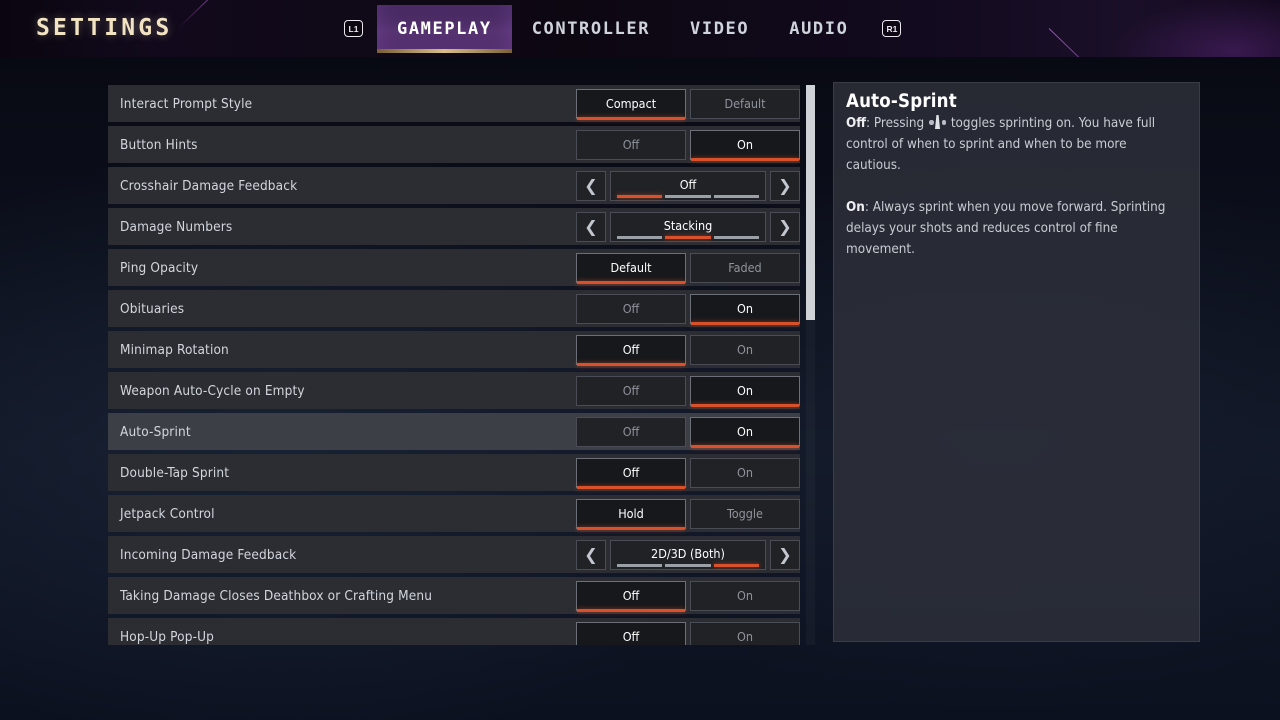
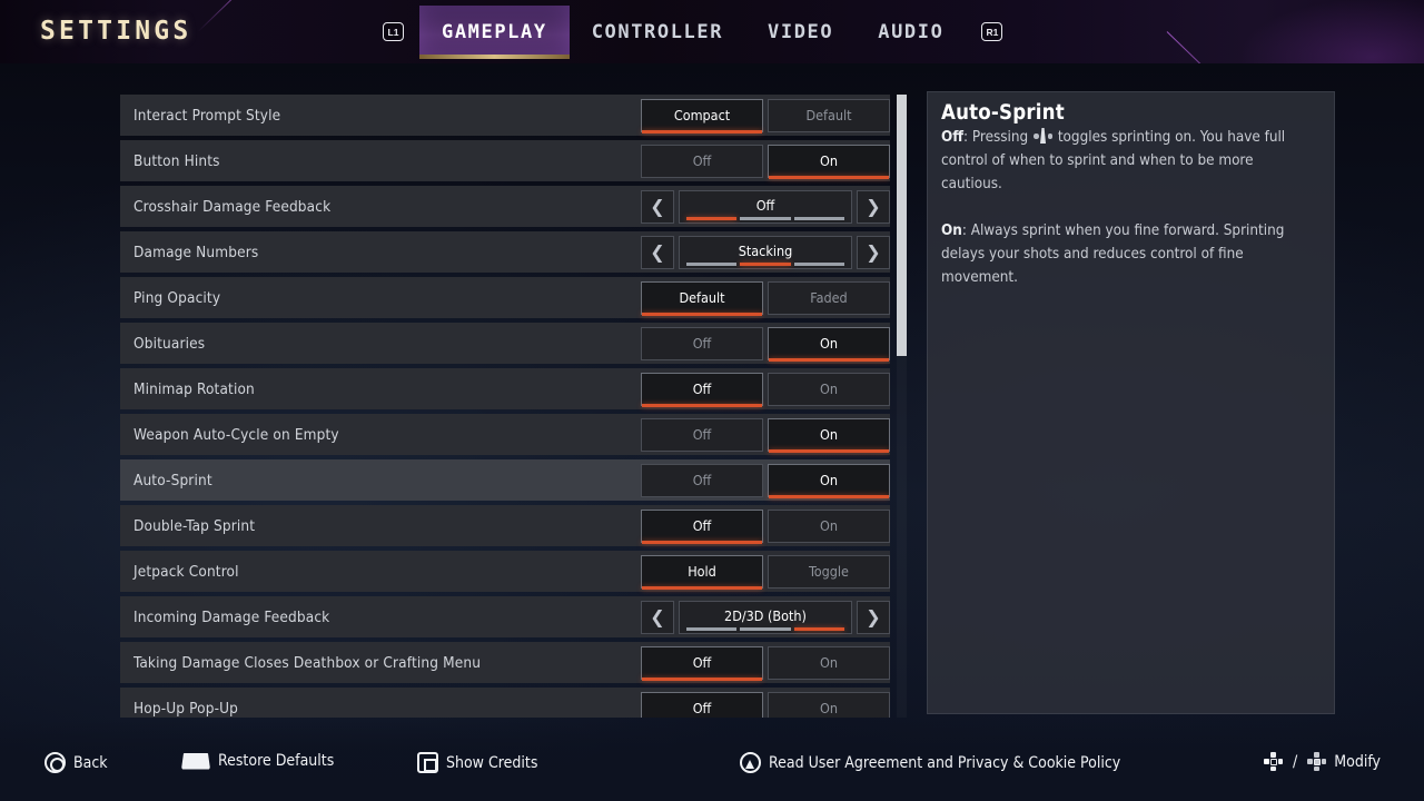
  SETTINGS
  L1
  GAMEPLAY
  CONTROLLER
  VIDEO
  AUDIO
  R1
  Interact Prompt Style
  Compact
  Default
  Button Hints
  Off
  On
  Crosshair Damage Feedback
  ❮
  Off
  ❯
  Damage Numbers
  ❮
  Stacking
  ❯
  Ping Opacity
  Default
  Faded
  Obituaries
  Off
  On
  Minimap Rotation
  Off
  On
  Weapon Auto-Cycle on Empty
  Off
  On
  Auto-Sprint
  Off
  On
  Double-Tap Sprint
  Off
  On
  Jetpack Control
  Hold
  Toggle
  Incoming Damage Feedback
  ❮
  2D/3D (Both)
  ❯
  Taking Damage Closes Deathbox or Crafting Menu
  Off
  On
  Hop-Up Pop-Up
  Off
  On
  Auto-Sprint
  Off: Pressing toggles sprinting on. You have full control of when to sprint and when to be more cautious.
- On: Always sprint when you move forward. Sprinting delays your shots and reduces control of fine movement.
+ On: Always sprint when you fine forward. Sprinting delays your shots and reduces control of fine movement.
+ Back
+ Restore Defaults
+ Show Credits
+ Read User Agreement and Privacy & Cookie Policy
+ /
+ Modify
